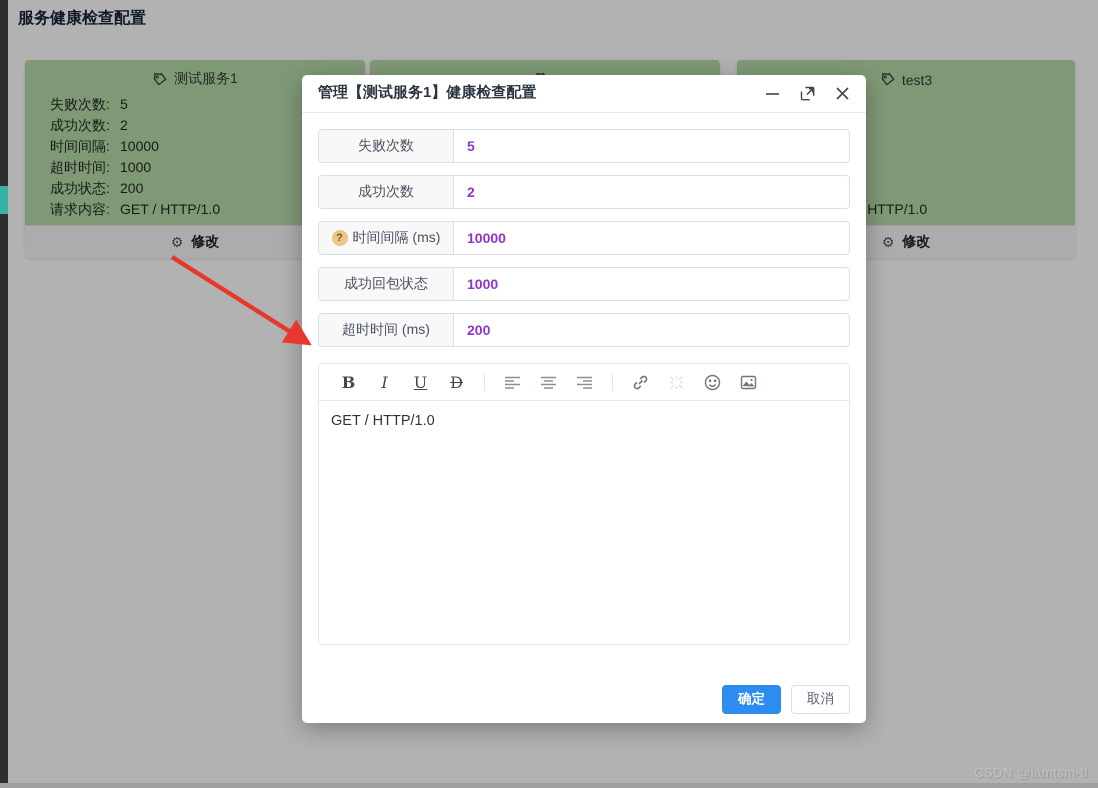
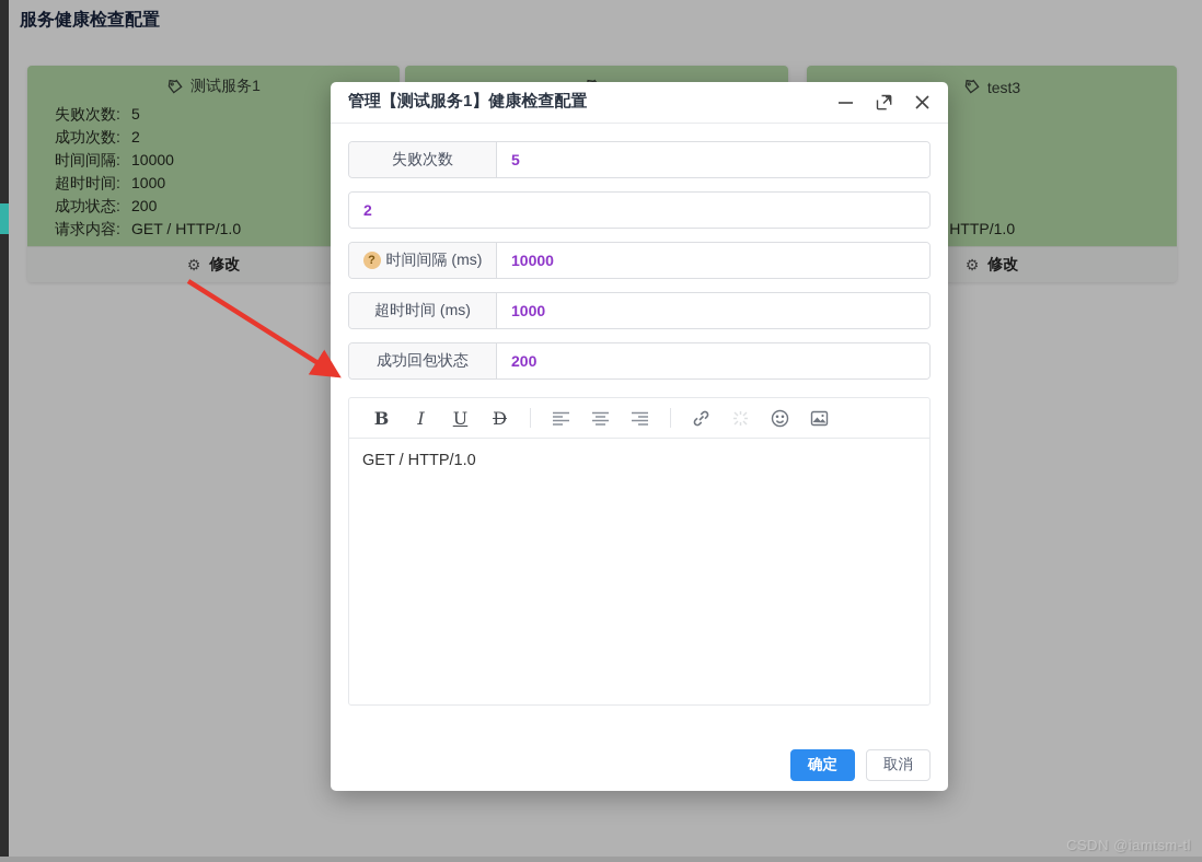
  服务健康检查配置
  测试服务1
  失败次数: 5
  成功次数: 2
  时间间隔: 10000
  超时时间: 1000
  成功状态: 200
  请求内容: GET / HTTP/1.0
  ⚙
  修改
  test3
  ⚙
  修改
  CSDN @iamtsm-tl
  管理【测试服务1】健康检查配置
  失败次数
  5
- 成功次数
  2
  ?
  时间间隔 (ms)
  10000
- 成功回包状态
+ 超时时间 (ms)
  1000
- 超时时间 (ms)
+ 成功回包状态
  200
  B
  I
  U
  D
  GET / HTTP/1.0
  确定
  取消
